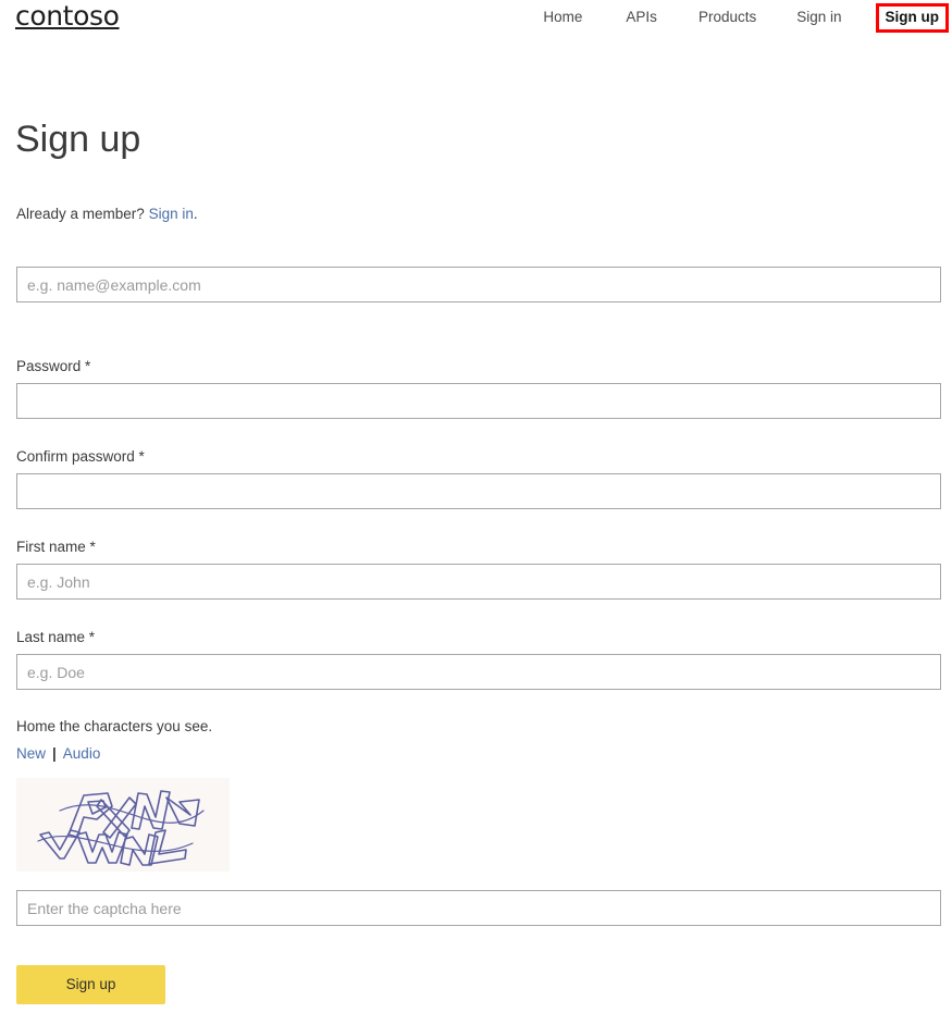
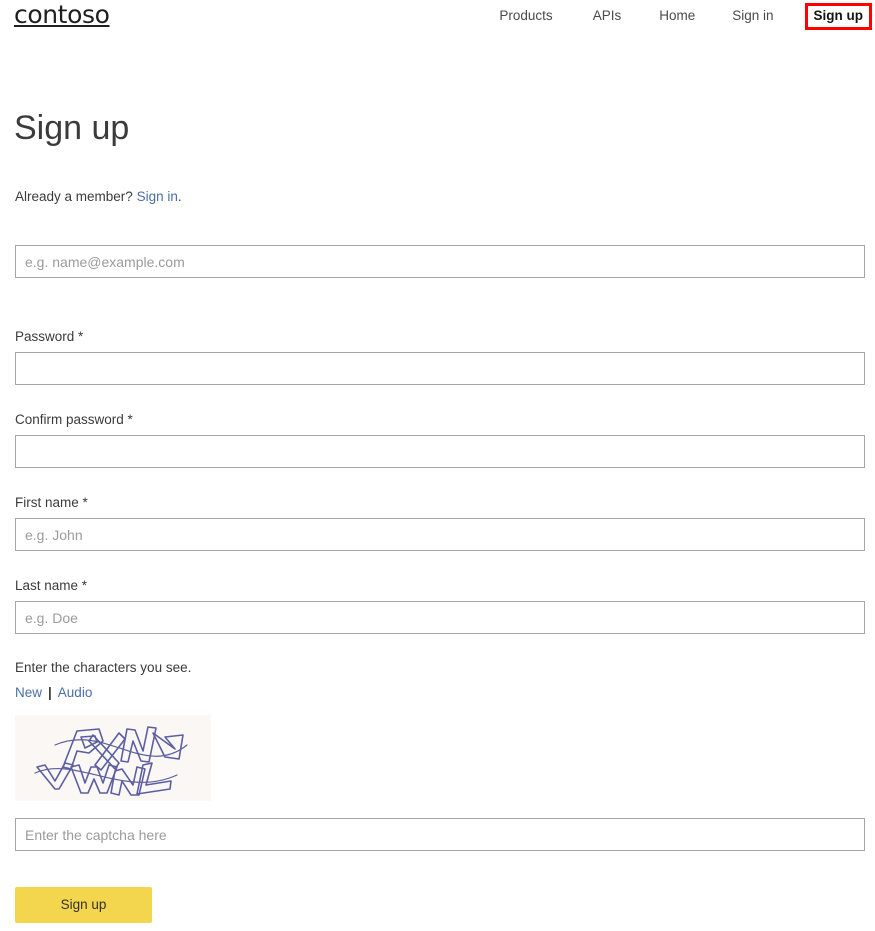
  contoso
- Home
+ Products
  APIs
- Products
+ Home
  Sign in
  Sign up
  Sign up
  Already a member? Sign in.
  e.g. name@example.com
  Password *
  Confirm password *
  First name *
  e.g. John
  Last name *
  e.g. Doe
- Home the characters you see.
+ Enter the characters you see.
  New | Audio
  Enter the captcha here
  Sign up
